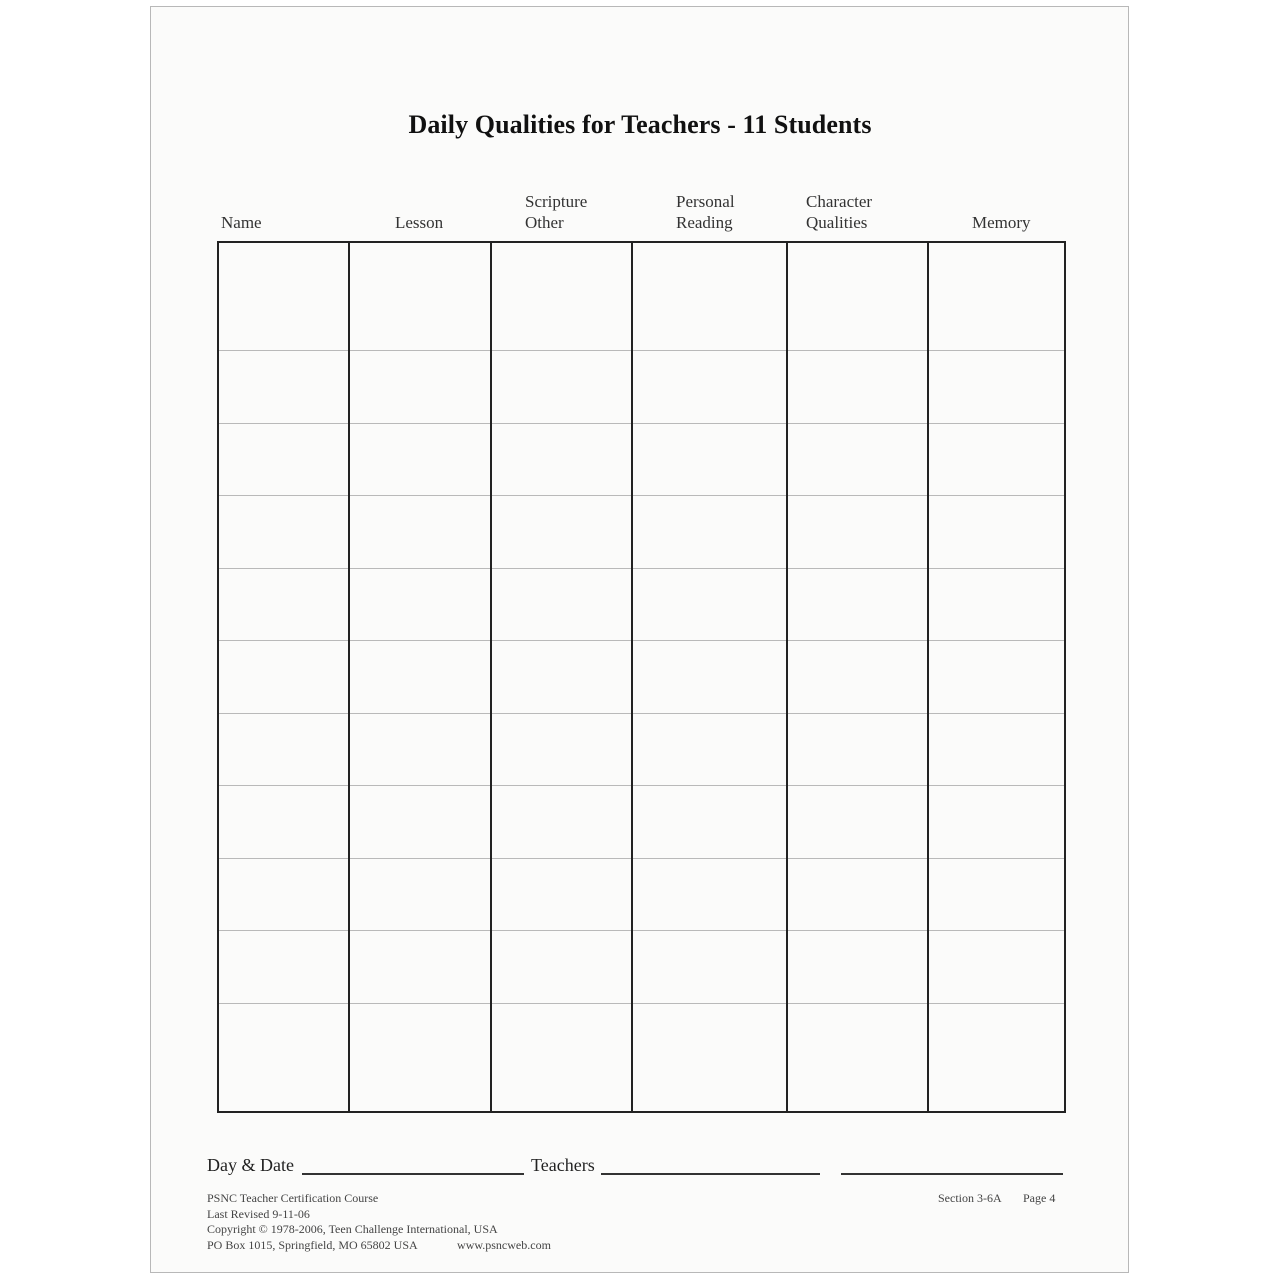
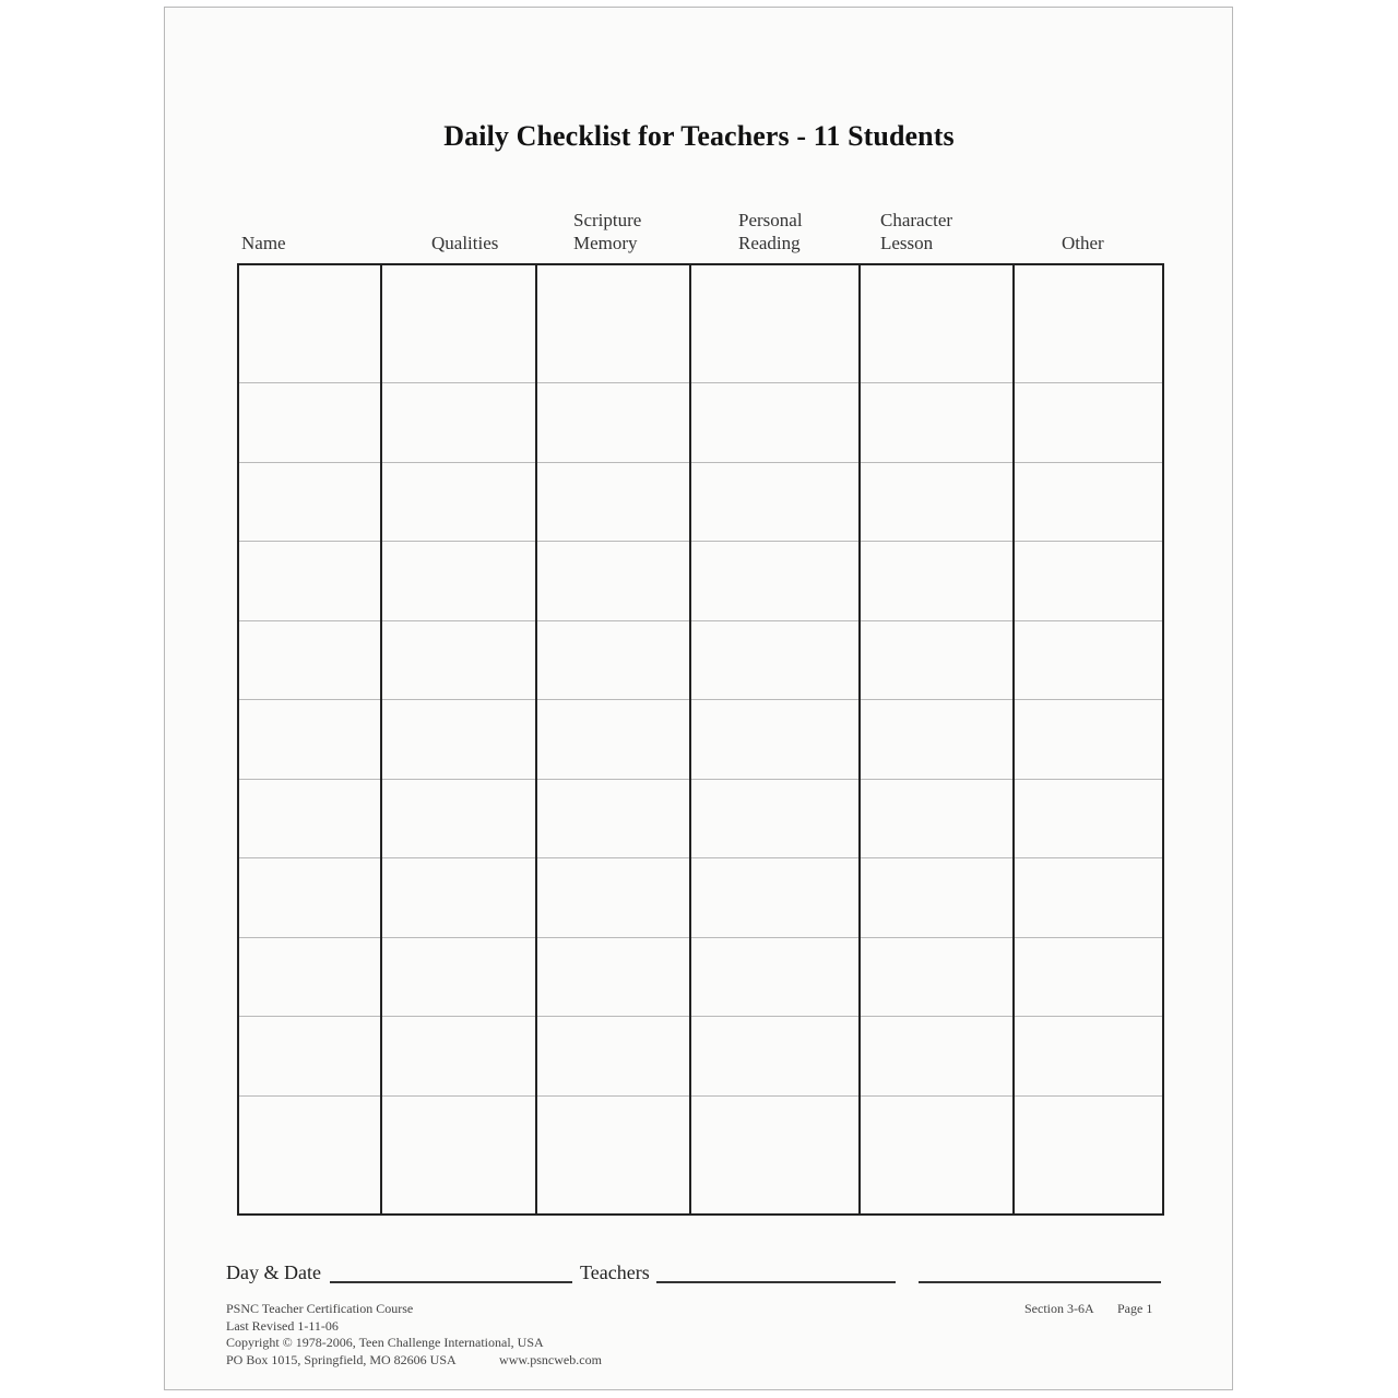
- Daily Qualities for Teachers - 11 Students
+ Daily Checklist for Teachers - 11 Students
  Name
- Lesson
+ Qualities
  Scripture
- Other
+ Memory
  Personal
  Reading
  Character
- Qualities
+ Lesson
- Memory
+ Other
  Day & Date
  Teachers
  PSNC Teacher Certification Course
- Last Revised 9-11-06
+ Last Revised 1-11-06
  Copyright © 1978-2006, Teen Challenge International, USA
- PO Box 1015, Springfield, MO 65802 USA www.psncweb.com
+ PO Box 1015, Springfield, MO 82606 USA www.psncweb.com
- Section 3-6A Page 4
+ Section 3-6A Page 1
